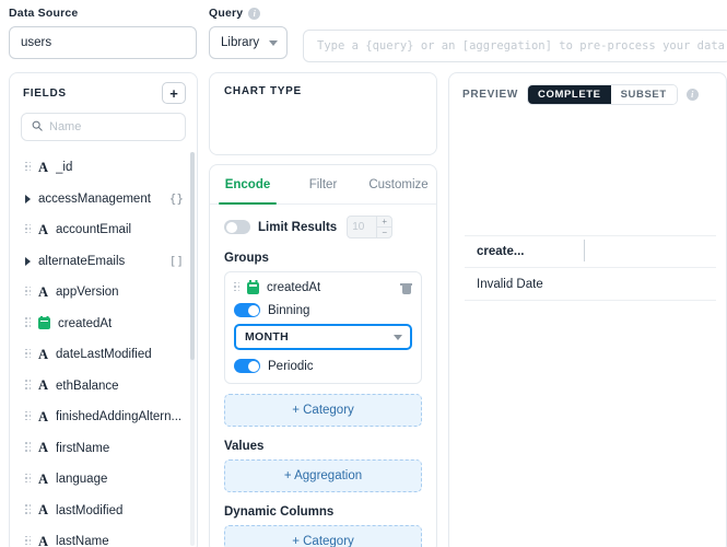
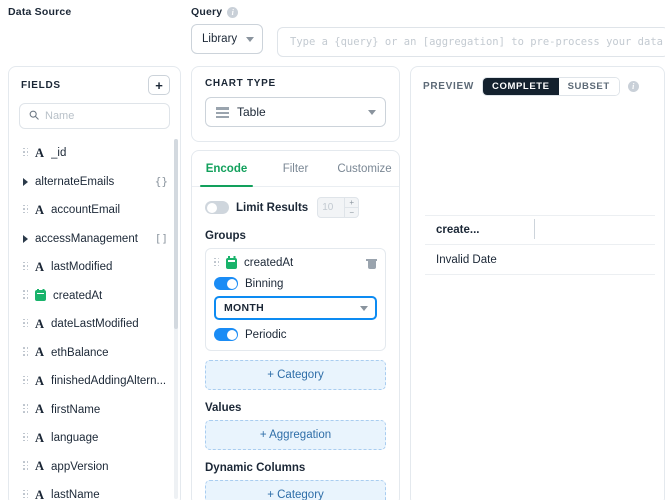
  Data Source
- users
  Query
  i
  Library
  Type a {query} or an [aggregation] to pre-process your data
  FIELDS
  +
  Name
  A
  _id
- accessManagement
+ alternateEmails
  {}
  A
  accountEmail
- alternateEmails
+ accessManagement
  []
  A
- appVersion
+ lastModified
  createdAt
  A
  dateLastModified
  A
  ethBalance
  A
  finishedAddingAltern...
  A
  firstName
  A
  language
  A
- lastModified
+ appVersion
  A
  lastName
  CHART TYPE
+ Table
  Encode
  Filter
  Customize
  Limit Results
  10
  +
  −
  Groups
  createdAt
  Binning
  MONTH
  Periodic
  + Category
  Values
  + Aggregation
  Dynamic Columns
  + Category
  PREVIEW
  COMPLETE
  SUBSET
  i
  create...
  Invalid Date
